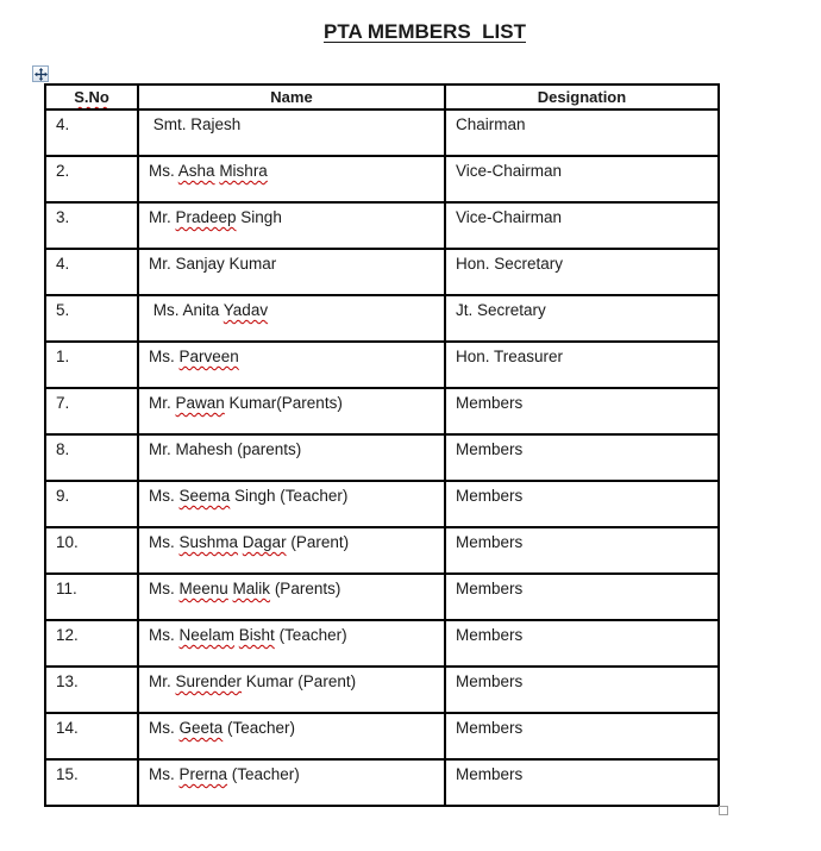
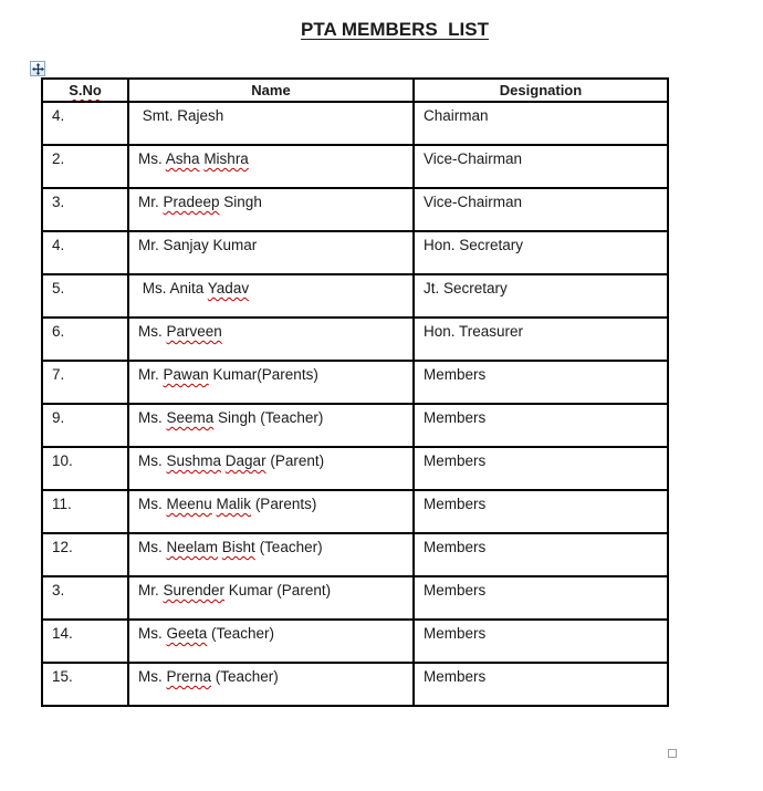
  PTA MEMBERS LIST
  S.No	Name	Designation
  4.	Smt. Rajesh	Chairman
  2.	Ms. Asha Mishra	Vice-Chairman
  3.	Mr. Pradeep Singh	Vice-Chairman
  4.	Mr. Sanjay Kumar	Hon. Secretary
  5.	Ms. Anita Yadav	Jt. Secretary
- 1.	Ms. Parveen	Hon. Treasurer
+ 6.	Ms. Parveen	Hon. Treasurer
  7.	Mr. Pawan Kumar(Parents)	Members
- 8.	Mr. Mahesh (parents)	Members
  9.	Ms. Seema Singh (Teacher)	Members
  10.	Ms. Sushma Dagar (Parent)	Members
  11.	Ms. Meenu Malik (Parents)	Members
  12.	Ms. Neelam Bisht (Teacher)	Members
- 13.	Mr. Surender Kumar (Parent)	Members
+ 3.	Mr. Surender Kumar (Parent)	Members
  14.	Ms. Geeta (Teacher)	Members
  15.	Ms. Prerna (Teacher)	Members
